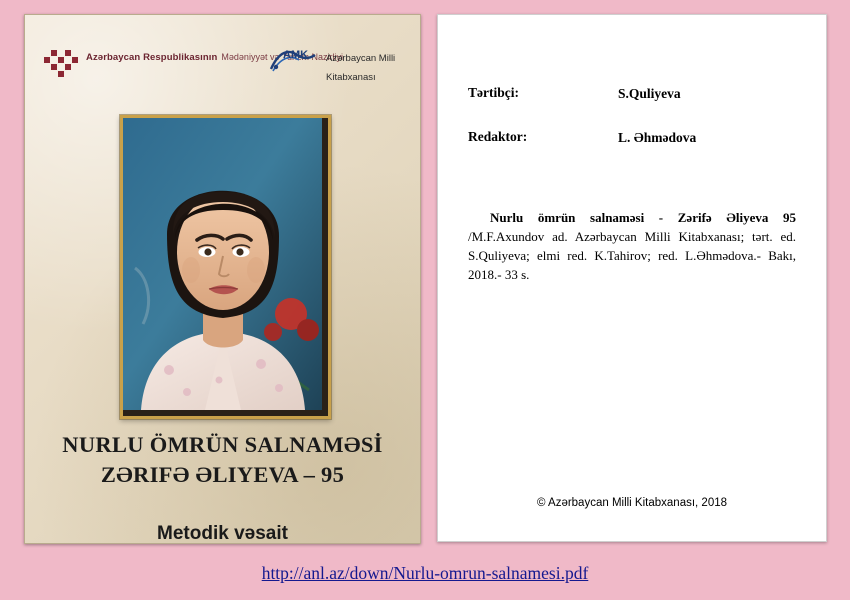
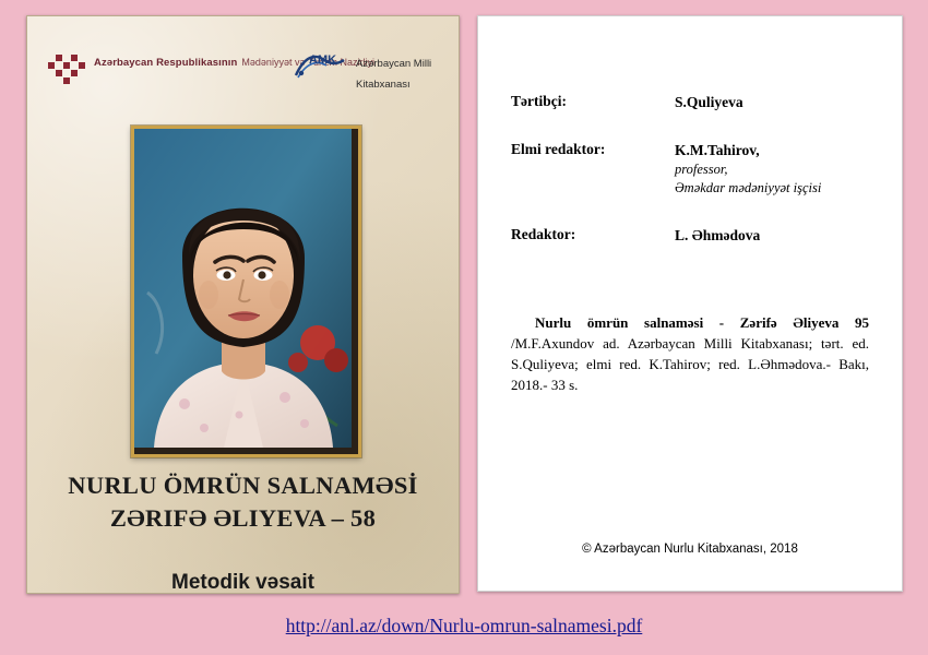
  Azərbaycan Respublikasının Mədəniyyət v Ti Nazirliyi
  AMK
  Azərbaycan Milli
  Kitabxanası
  NURLU ÖMRÜN SALNAMƏSİ
- ZƏRIFƏ ƏLIYEVA – 95
+ ZƏRIFƏ ƏLIYEVA – 58
  Metodik vəsait
  Tərtibçi:
  S.Quliyeva
+ Elmi redaktor:
+ K.M.Tahirov,
+ professor,
+ Əməkdar mədəniyyət işçisi
  Redaktor:
  L. Əhmədova
  Nurlu ömrün salnaməsi - Zərifə Əliyeva 95 /M.F.Axundov ad. Azərbaycan Milli Kitabxanası; tərt. ed. S.Quliyeva; elmi red. K.Tahirov; red. L.Əhmədova.- Bakı, 2018.- 33 s.
- © Azərbaycan Milli Kitabxanası, 2018
+ © Azərbaycan Nurlu Kitabxanası, 2018
  http://anl.az/down/Nurlu-omrun-salnamesi.pdf
